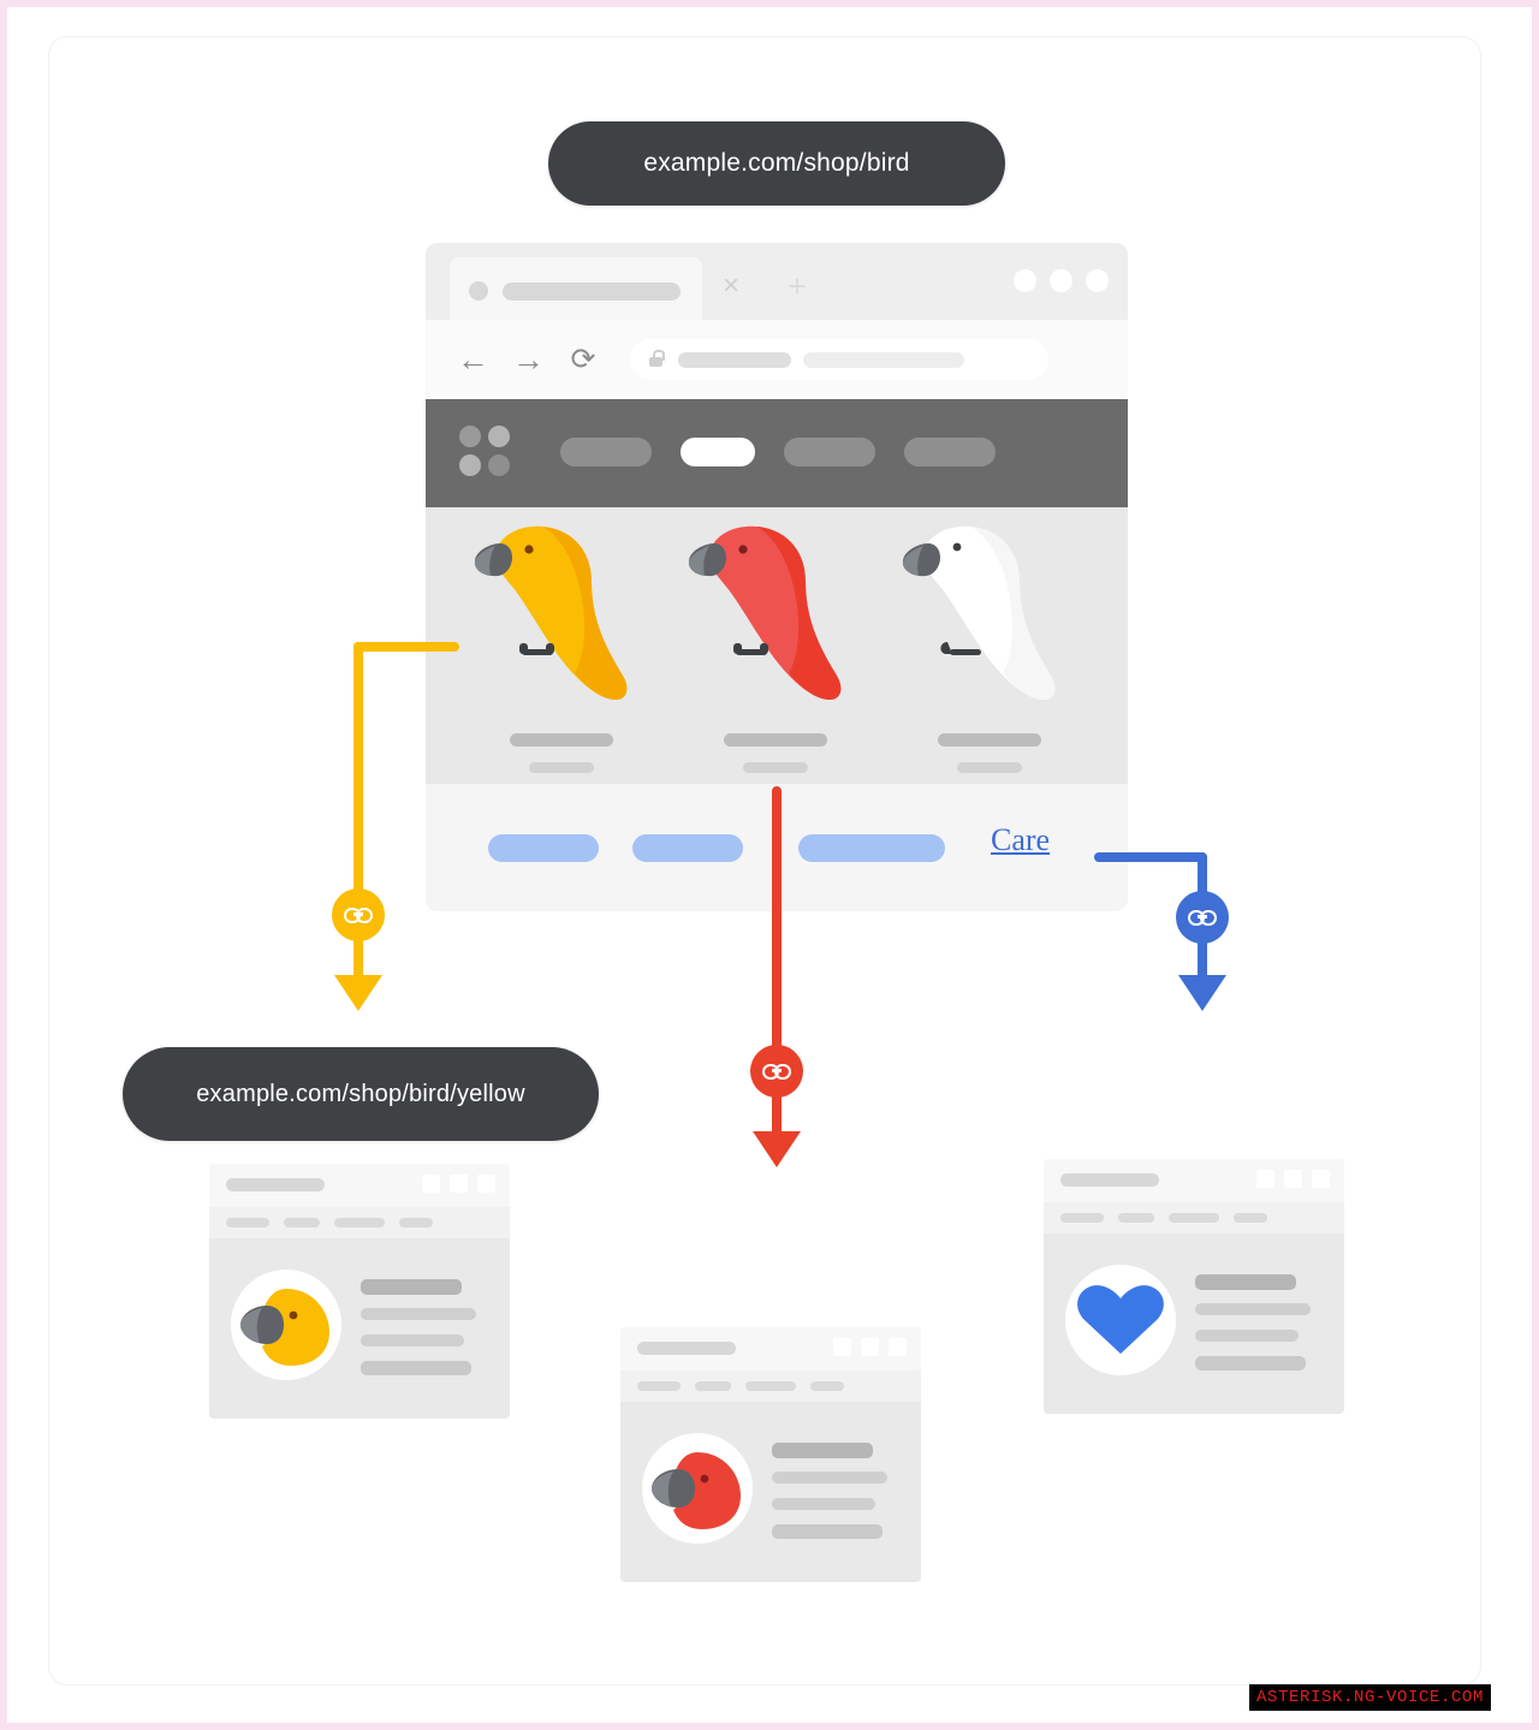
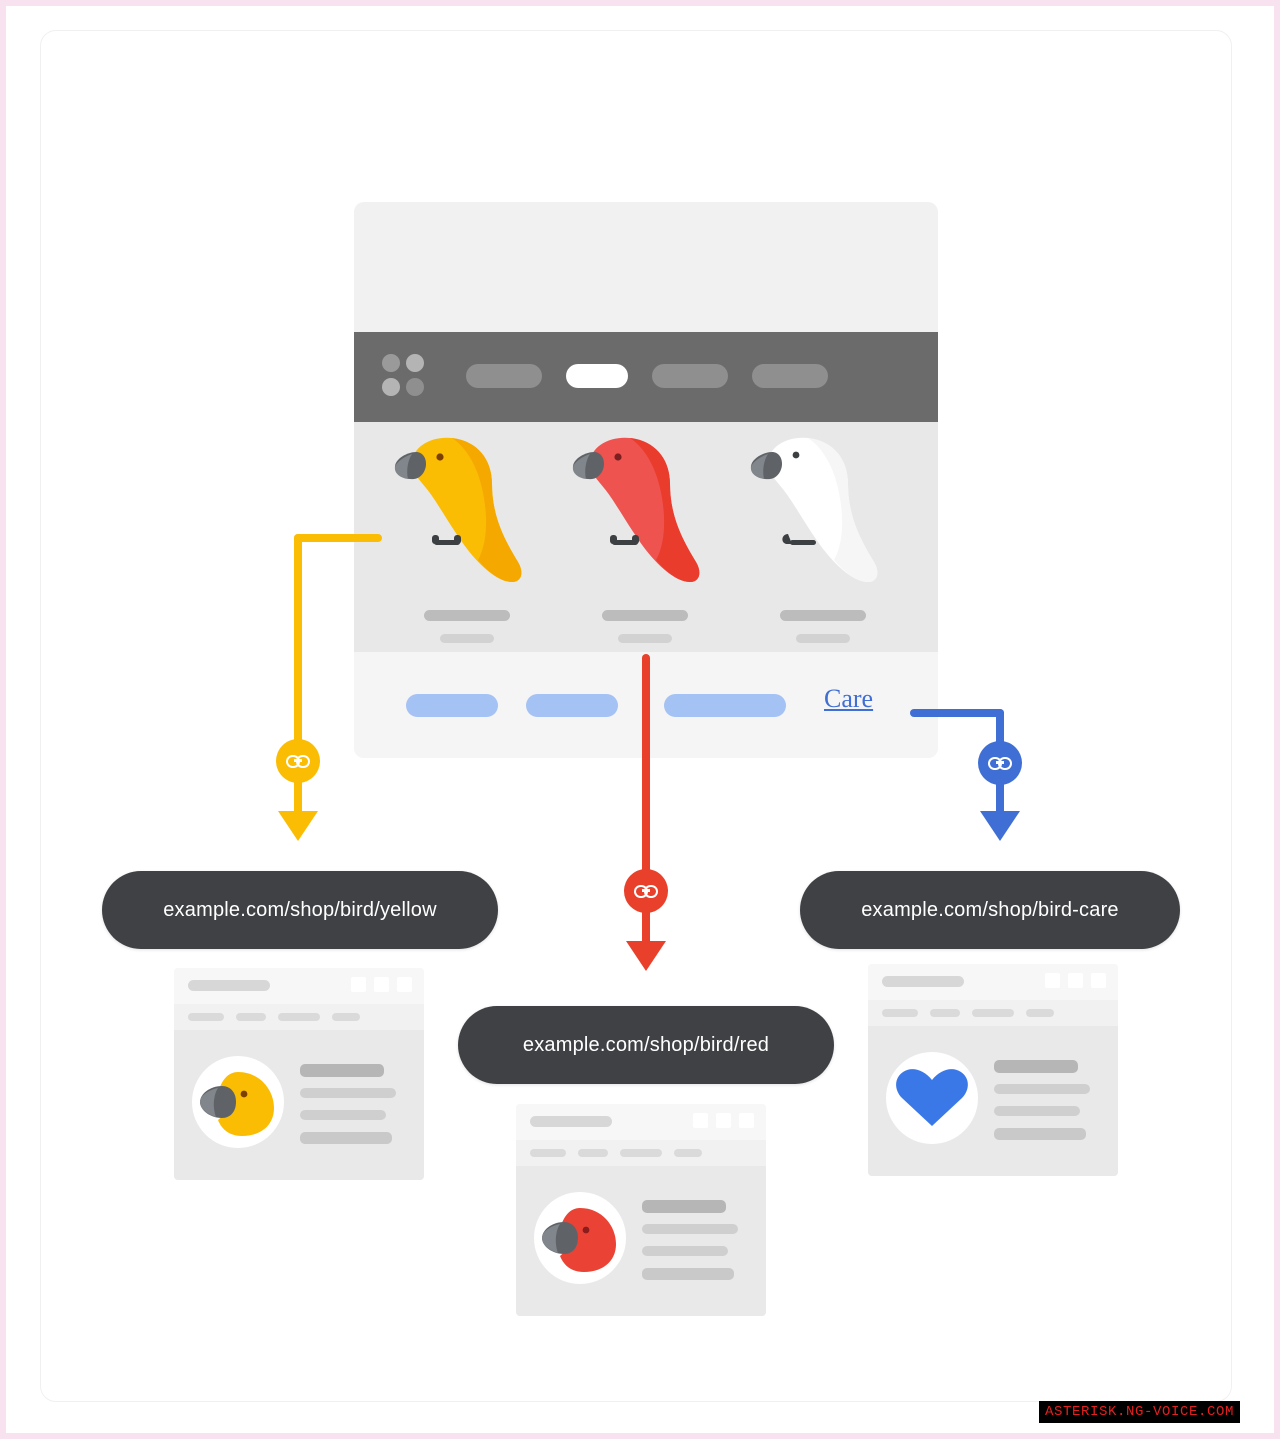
- example.com/shop/bird
- ×
- ←
- →
- ⟳
  Care
  example.com/shop/bird/yellow
+ example.com/shop/bird-care
+ example.com/shop/bird/red
  ASTERISK.NG-VOICE.COM
